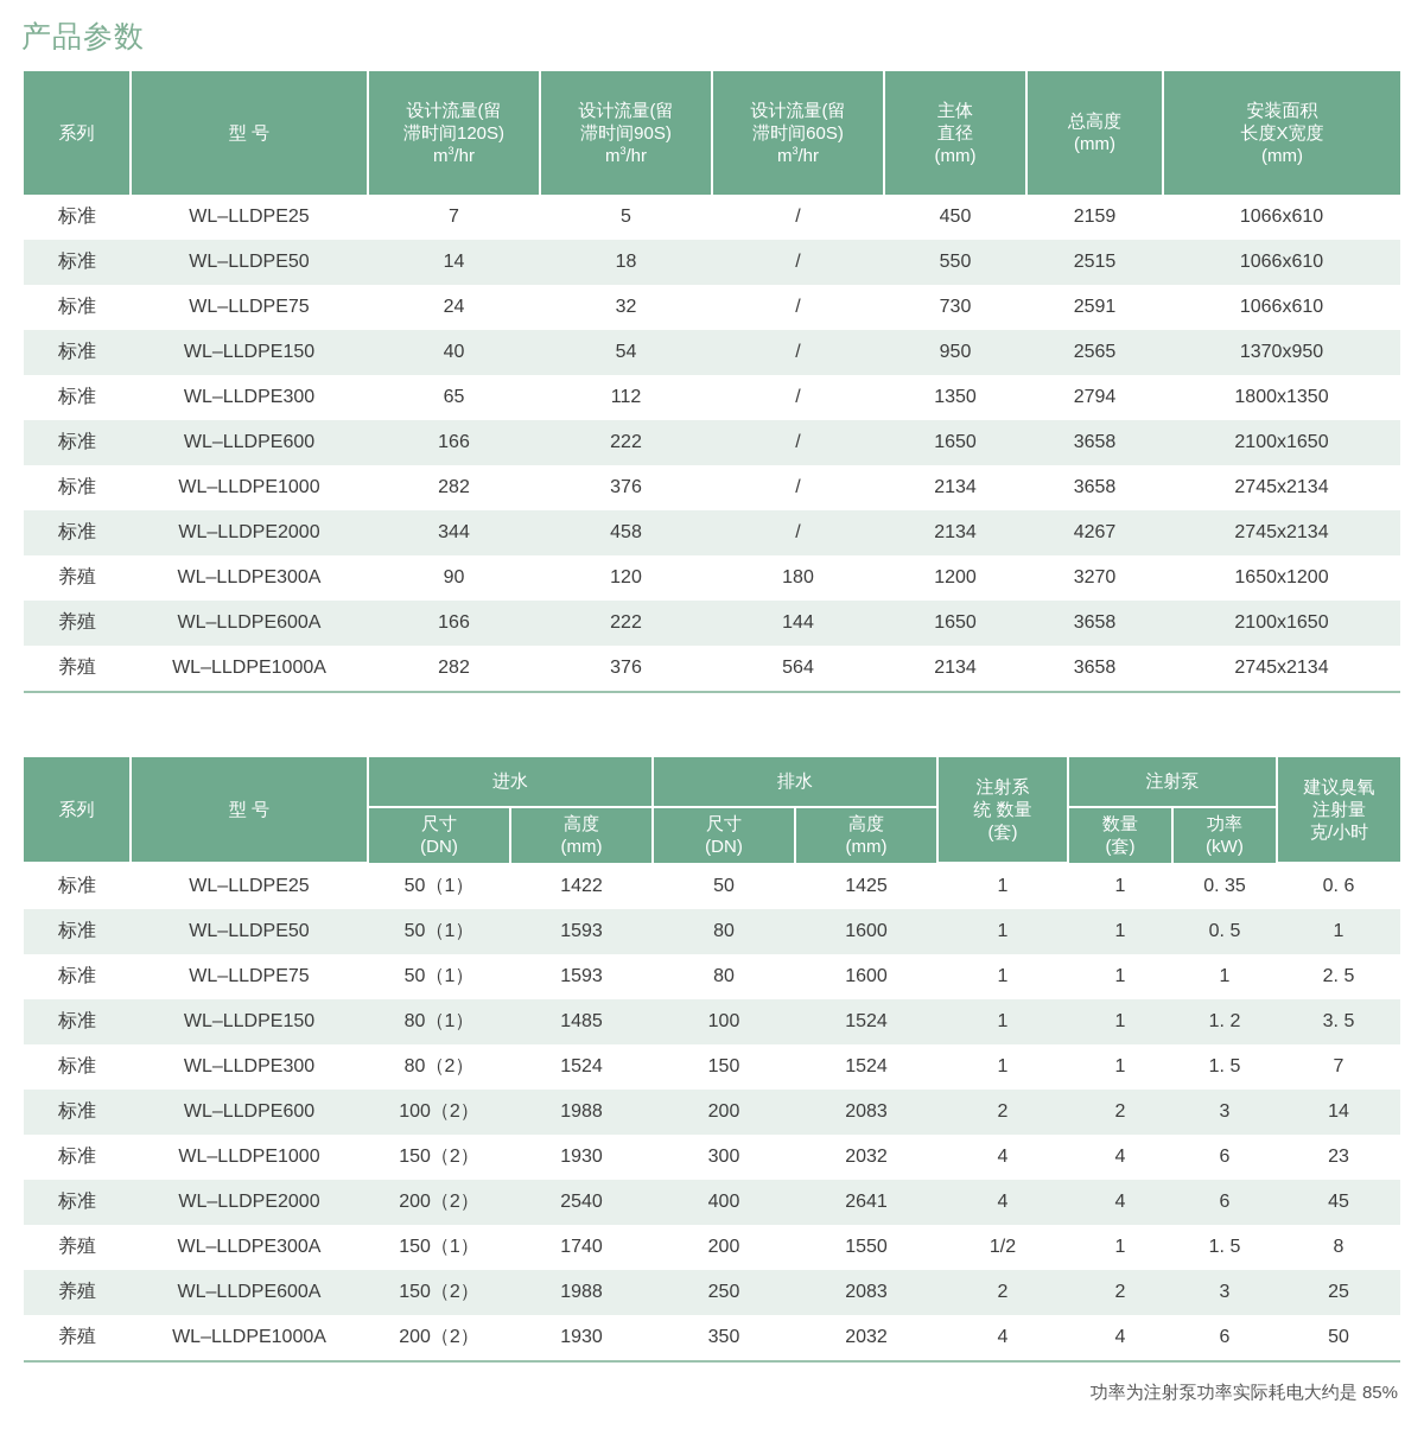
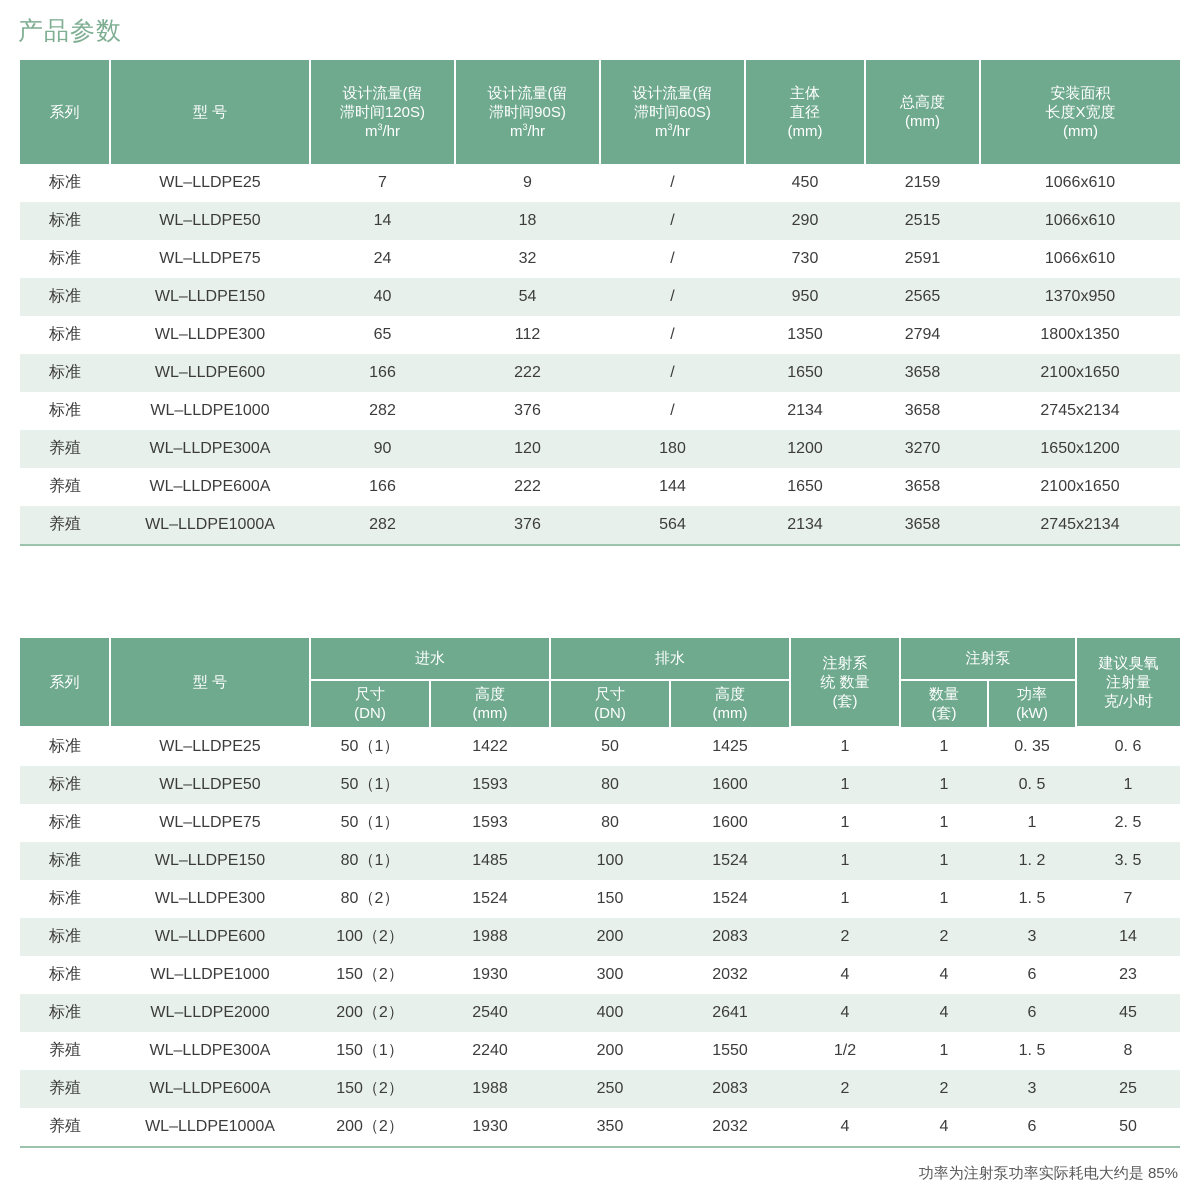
  产品参数
  系列	型 号	设计流量(留 滞时间120S) m3/hr	设计流量(留 滞时间90S) m3/hr	设计流量(留 滞时间60S) m3/hr	主体 直径 (mm)	总高度 (mm)	安装面积 长度X宽度 (mm)
- 标准	WL–LLDPE25	7	5	/	450	2159	1066x610
+ 标准	WL–LLDPE25	7	9	/	450	2159	1066x610
- 标准	WL–LLDPE50	14	18	/	550	2515	1066x610
+ 标准	WL–LLDPE50	14	18	/	290	2515	1066x610
  标准	WL–LLDPE75	24	32	/	730	2591	1066x610
  标准	WL–LLDPE150	40	54	/	950	2565	1370x950
  标准	WL–LLDPE300	65	112	/	1350	2794	1800x1350
  标准	WL–LLDPE600	166	222	/	1650	3658	2100x1650
  标准	WL–LLDPE1000	282	376	/	2134	3658	2745x2134
- 标准	WL–LLDPE2000	344	458	/	2134	4267	2745x2134
  养殖	WL–LLDPE300A	90	120	180	1200	3270	1650x1200
  养殖	WL–LLDPE600A	166	222	144	1650	3658	2100x1650
  养殖	WL–LLDPE1000A	282	376	564	2134	3658	2745x2134
  系列	型 号	进水	排水	注射系 统 数量 (套)	注射泵	建议臭氧 注射量 克/小时
  尺寸 (DN)	高度 (mm)	尺寸 (DN)	高度 (mm)	数量 (套)	功率 (kW)
  标准	WL–LLDPE25	50（1）	1422	50	1425	1	1	0. 35	0. 6
  标准	WL–LLDPE50	50（1）	1593	80	1600	1	1	0. 5	1
  标准	WL–LLDPE75	50（1）	1593	80	1600	1	1	1	2. 5
  标准	WL–LLDPE150	80（1）	1485	100	1524	1	1	1. 2	3. 5
  标准	WL–LLDPE300	80（2）	1524	150	1524	1	1	1. 5	7
  标准	WL–LLDPE600	100（2）	1988	200	2083	2	2	3	14
  标准	WL–LLDPE1000	150（2）	1930	300	2032	4	4	6	23
  标准	WL–LLDPE2000	200（2）	2540	400	2641	4	4	6	45
- 养殖	WL–LLDPE300A	150（1）	1740	200	1550	1/2	1	1. 5	8
+ 养殖	WL–LLDPE300A	150（1）	2240	200	1550	1/2	1	1. 5	8
  养殖	WL–LLDPE600A	150（2）	1988	250	2083	2	2	3	25
  养殖	WL–LLDPE1000A	200（2）	1930	350	2032	4	4	6	50
  功率为注射泵功率实际耗电大约是 85%
